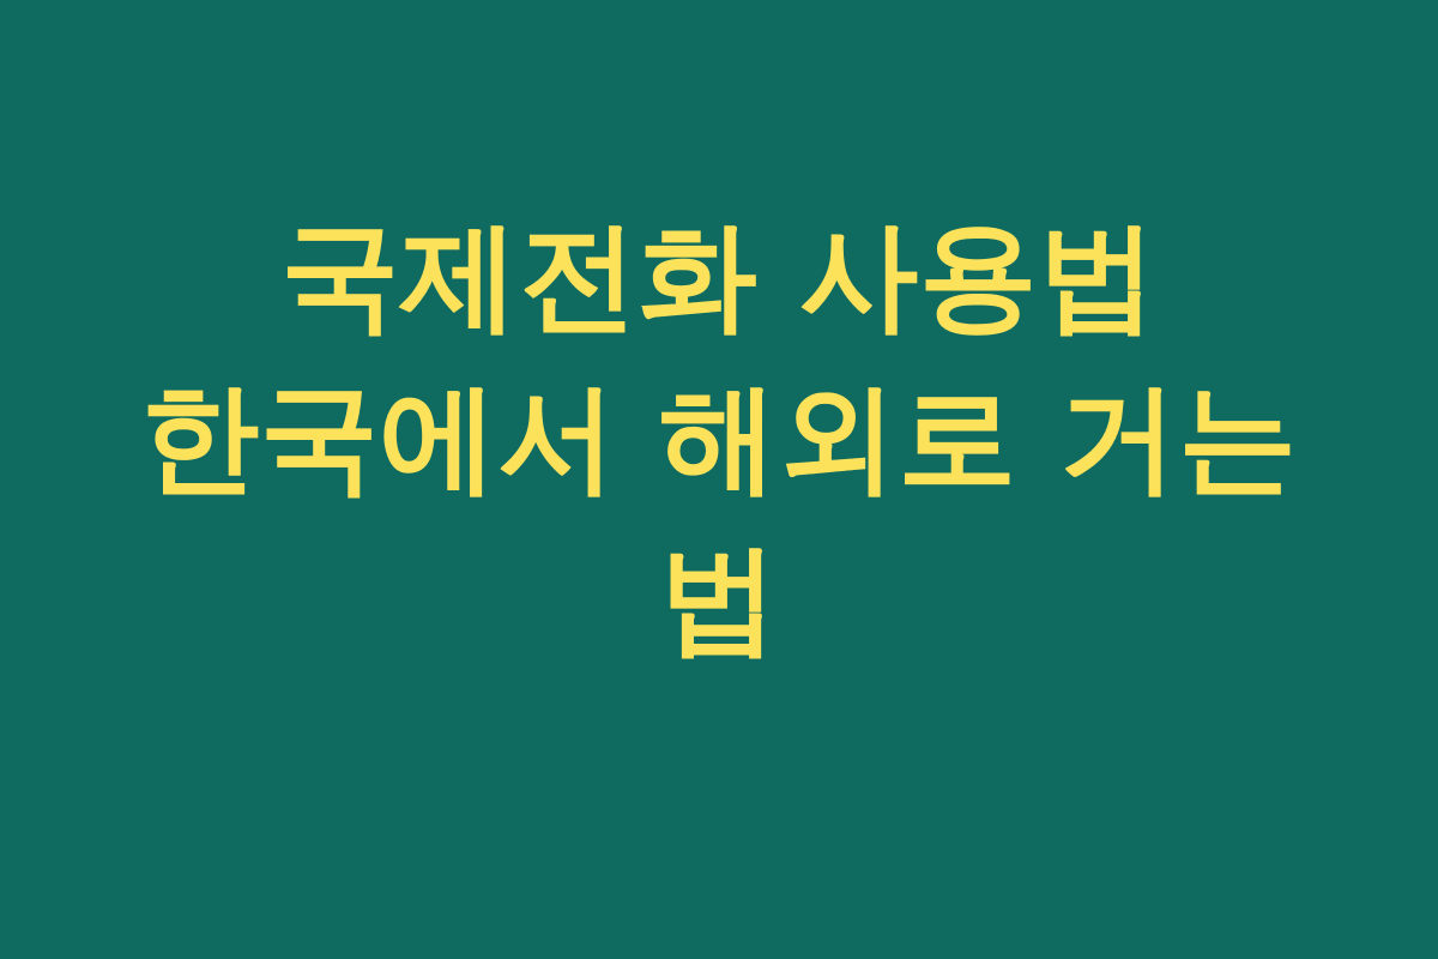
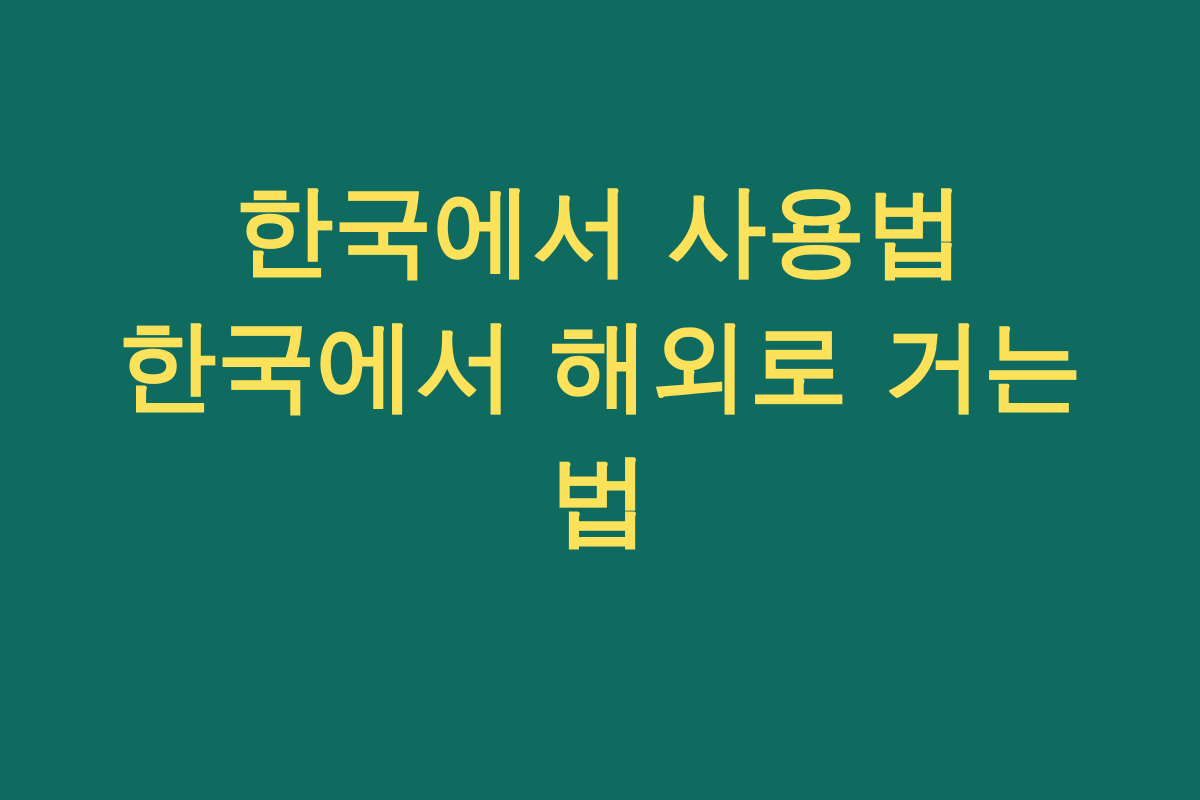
- 국제전화 사용법 한국에서 해외로 거는 법
+ 한국에서 사용법 한국에서 해외로 거는 법
